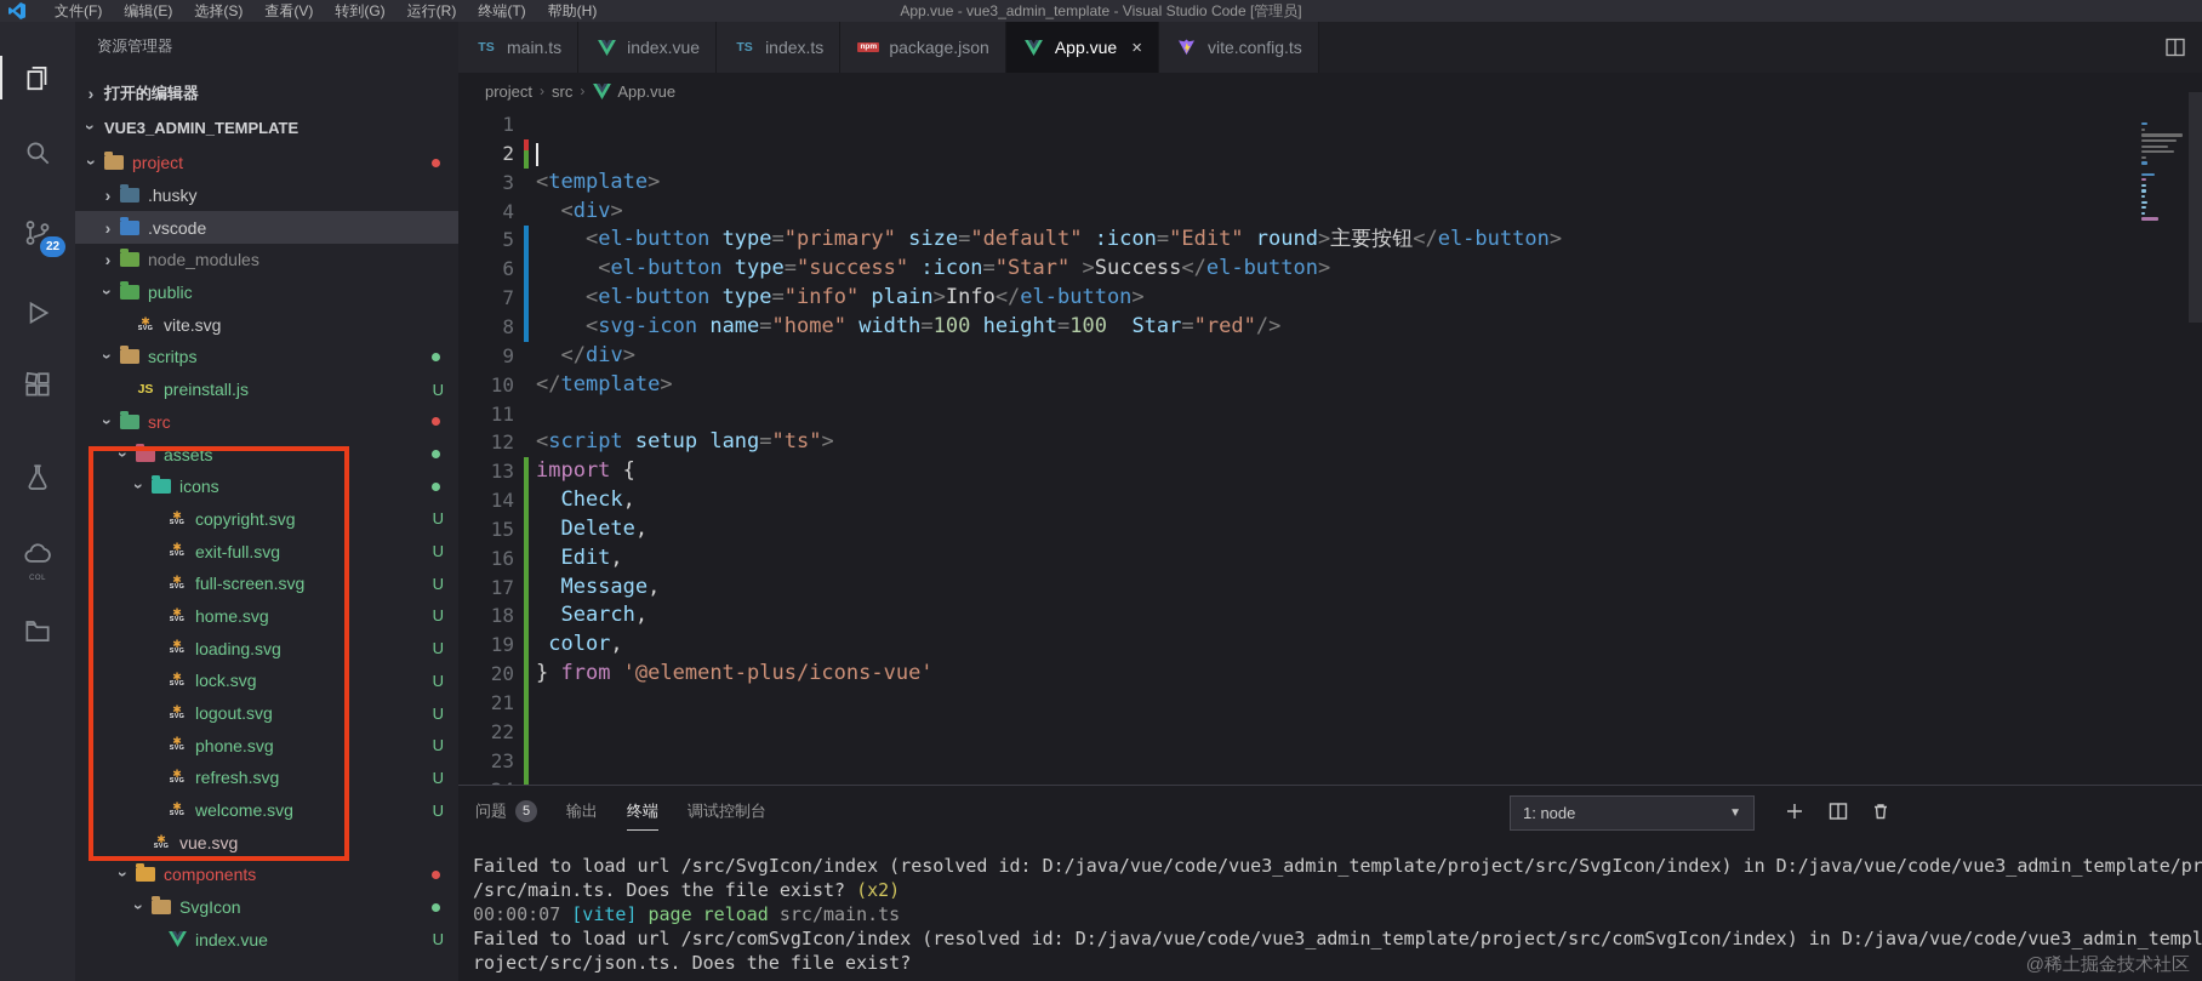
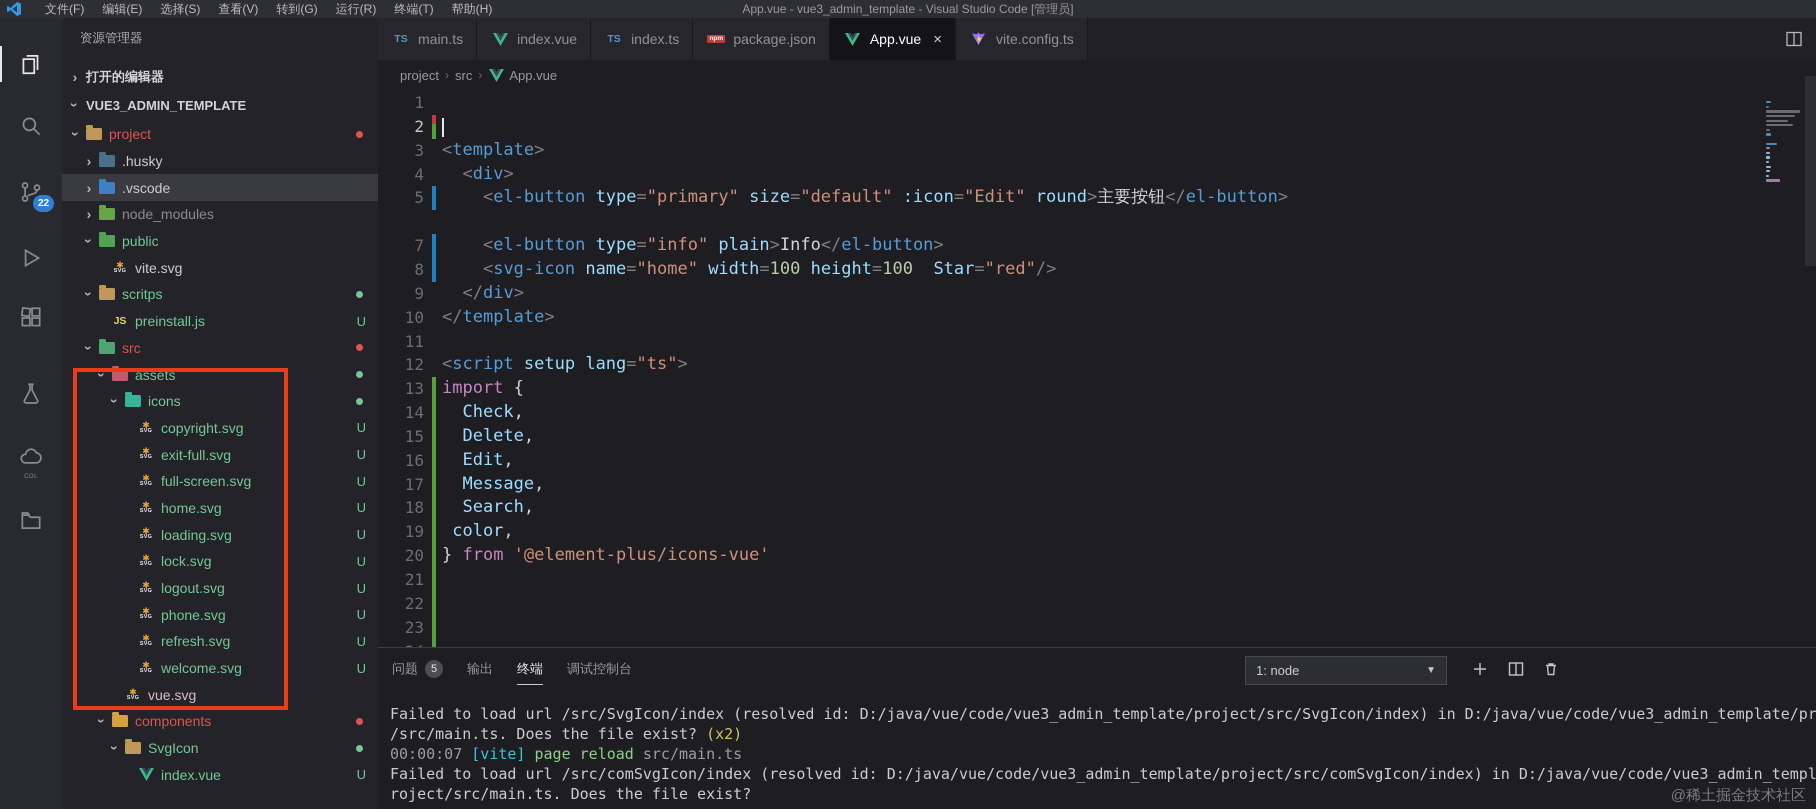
  文件(F)
  编辑(E)
  选择(S)
  查看(V)
  转到(G)
  运行(R)
  终端(T)
  帮助(H)
  App.vue - vue3_admin_template - Visual Studio Code [管理员]
  22
  资源管理器
  ›
  打开的编辑器
  VUE3_ADMIN_TEMPLATE
  project
  ›
  .husky
  ›
  .vscode
  ›
  node_modules
  public
  ✱
  vite.svg
  scritps
  JS
  preinstall.js
  U
  src
  assets
  icons
  ✱
  copyright.svg
  U
  ✱
  exit-full.svg
  U
  ✱
  full-screen.svg
  U
  ✱
  home.svg
  U
  ✱
  loading.svg
  U
  ✱
  lock.svg
  U
  ✱
  logout.svg
  U
  ✱
  phone.svg
  U
  ✱
  refresh.svg
  U
  ✱
  welcome.svg
  U
  ✱
  vue.svg
  components
  SvgIcon
  index.vue
  U
  TS
  main.ts
  index.vue
  TS
  index.ts
  package.json
  App.vue
  ×
  vite.config.ts
  project
  ›
  src
  ›
  App.vue
  1
  2
  3
  <template>
  4
  <div>
  5
  <el-button type="primary" size="default" :icon="Edit" round>主要按钮</el-button>
- 6
- <el-button type="success" :icon="Star" >Success</el-button>
  7
  <el-button type="info" plain>Info</el-button>
  8
  <svg-icon name="home" width=100 height=100 Star="red"/>
  9
  </div>
  10
  </template>
  11
  12
  <script setup lang="ts">
  13
  import {
  14
  Check,
  15
  Delete,
  16
  Edit,
  17
  Message,
  18
  Search,
  19
  color,
  20
  } from '@element-plus/icons-vue'
  21
  22
  23
  问题
  5
  输出
  终端
  调试控制台
  1: node
  ▼
  Failed to load url /src/SvgIcon/index (resolved id: D:/java/vue/code/vue3_admin_template/project/src/SvgIcon/index) in D:/java/vue/code/vue3_admin_template/pr
  /src/main.ts. Does the file exist? (x2)
  00:00:07 [vite] page reload src/main.ts
  Failed to load url /src/comSvgIcon/index (resolved id: D:/java/vue/code/vue3_admin_template/project/src/comSvgIcon/index) in D:/java/vue/code/vue3_admin_templ
- roject/src/json.ts. Does the file exist?
+ roject/src/main.ts. Does the file exist?
  @稀土掘金技术社区
